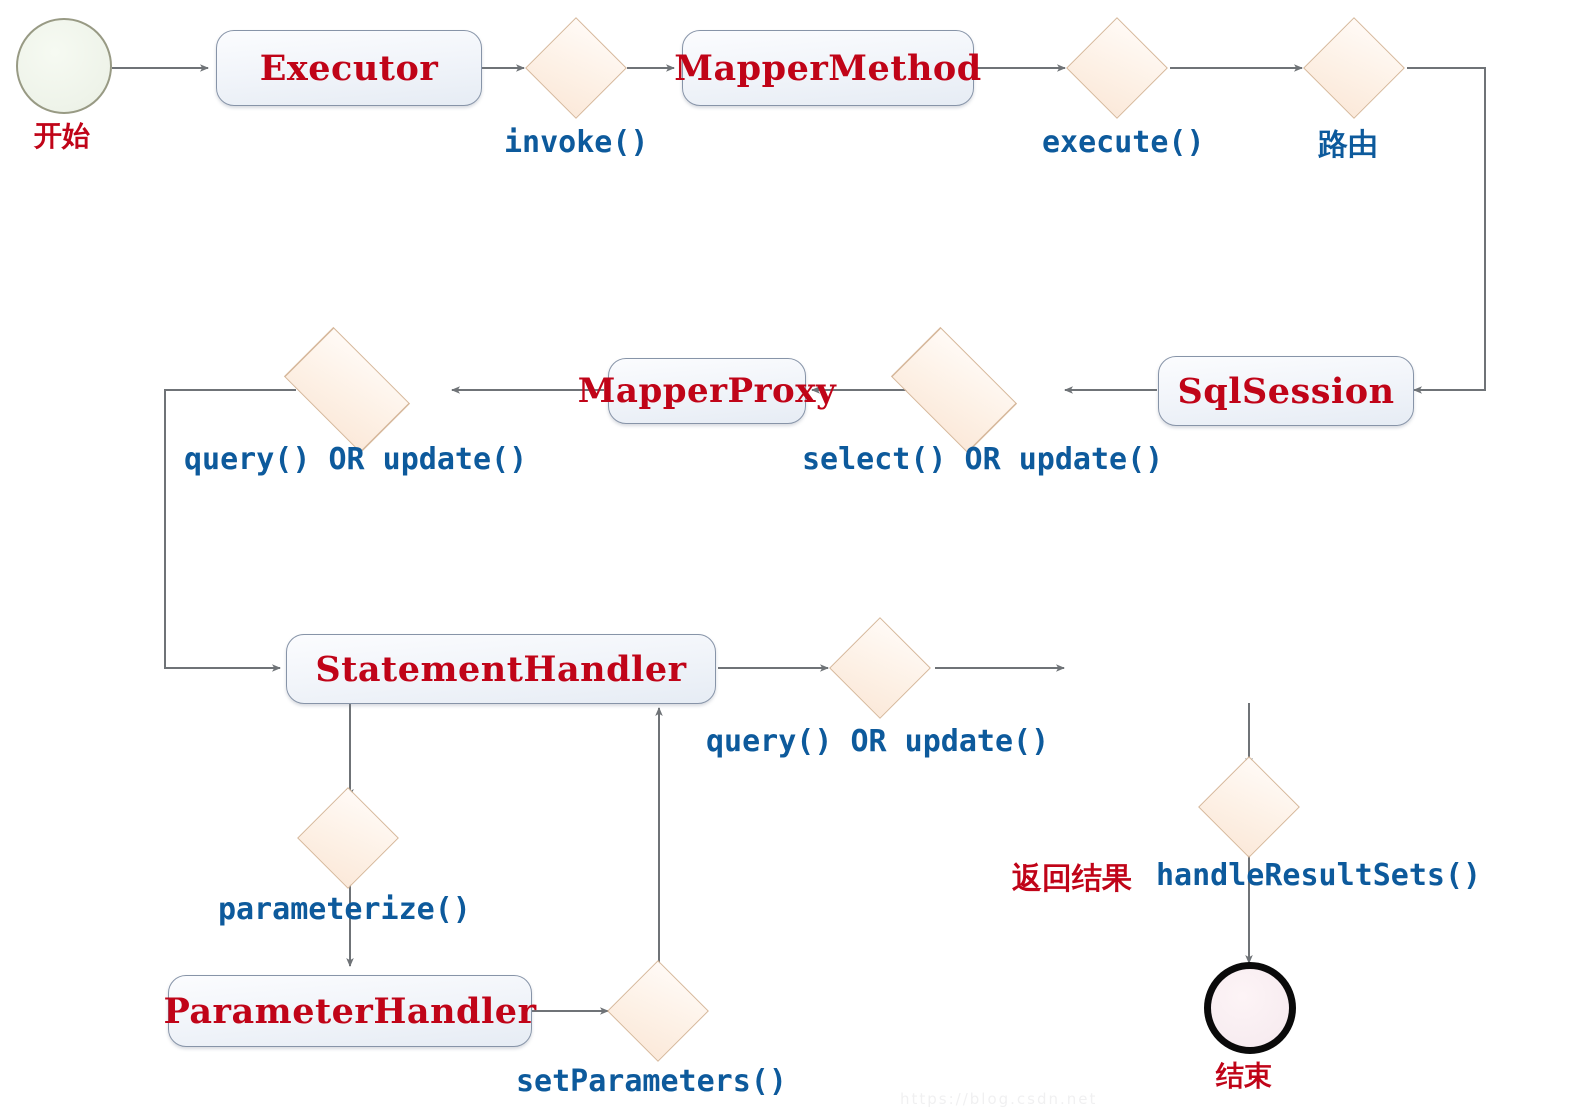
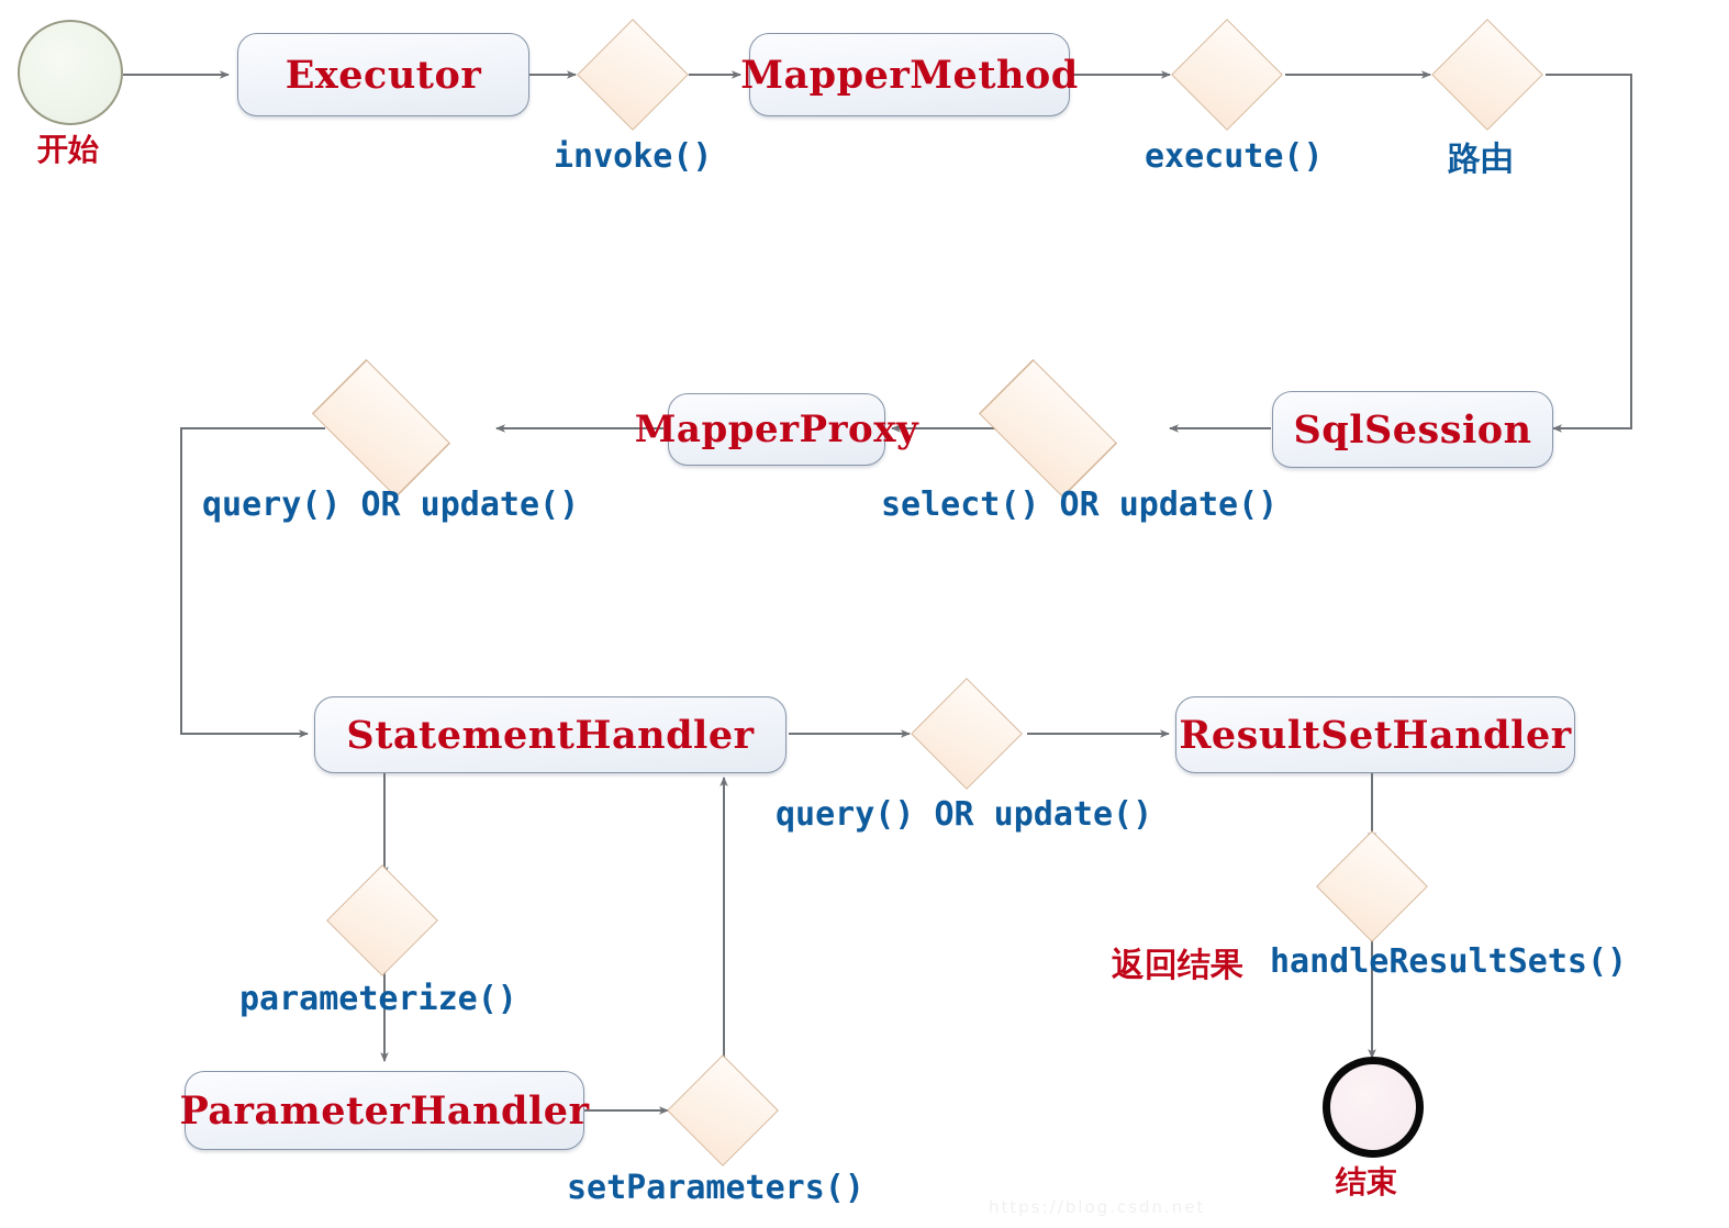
  开始
  结束
  Executor
  MapperMethod
  SqlSession
  MapperProxy
  StatementHandler
+ ResultSetHandler
  ParameterHandler
  invoke()
  execute()
  路由
  select() OR update()
  query() OR update()
  query() OR update()
  parameterize()
  setParameters()
  返回结果
  handleResultSets()
